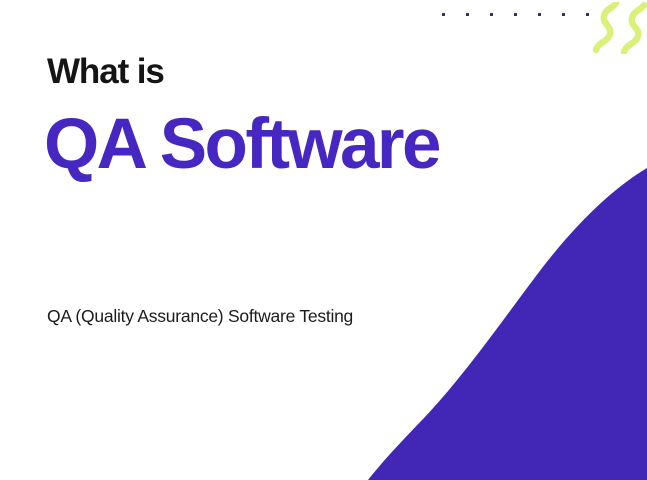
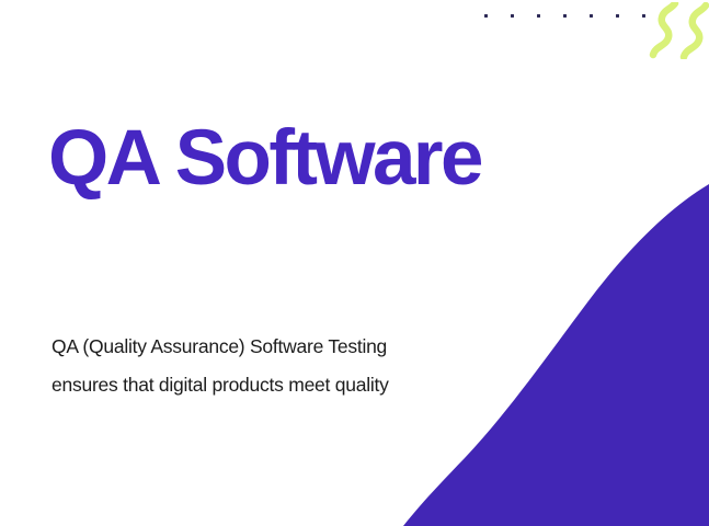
- What is
  QA Software
  QA (Quality Assurance) Software Testing
+ ensures that digital products meet quality
